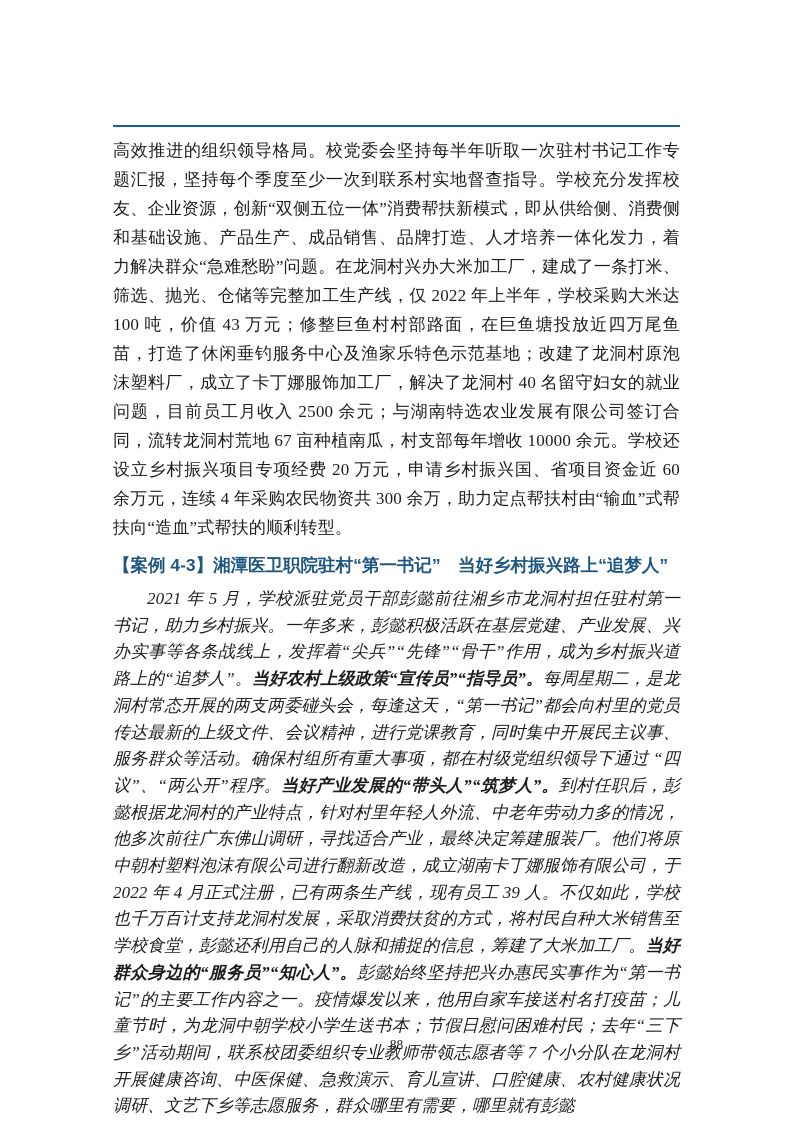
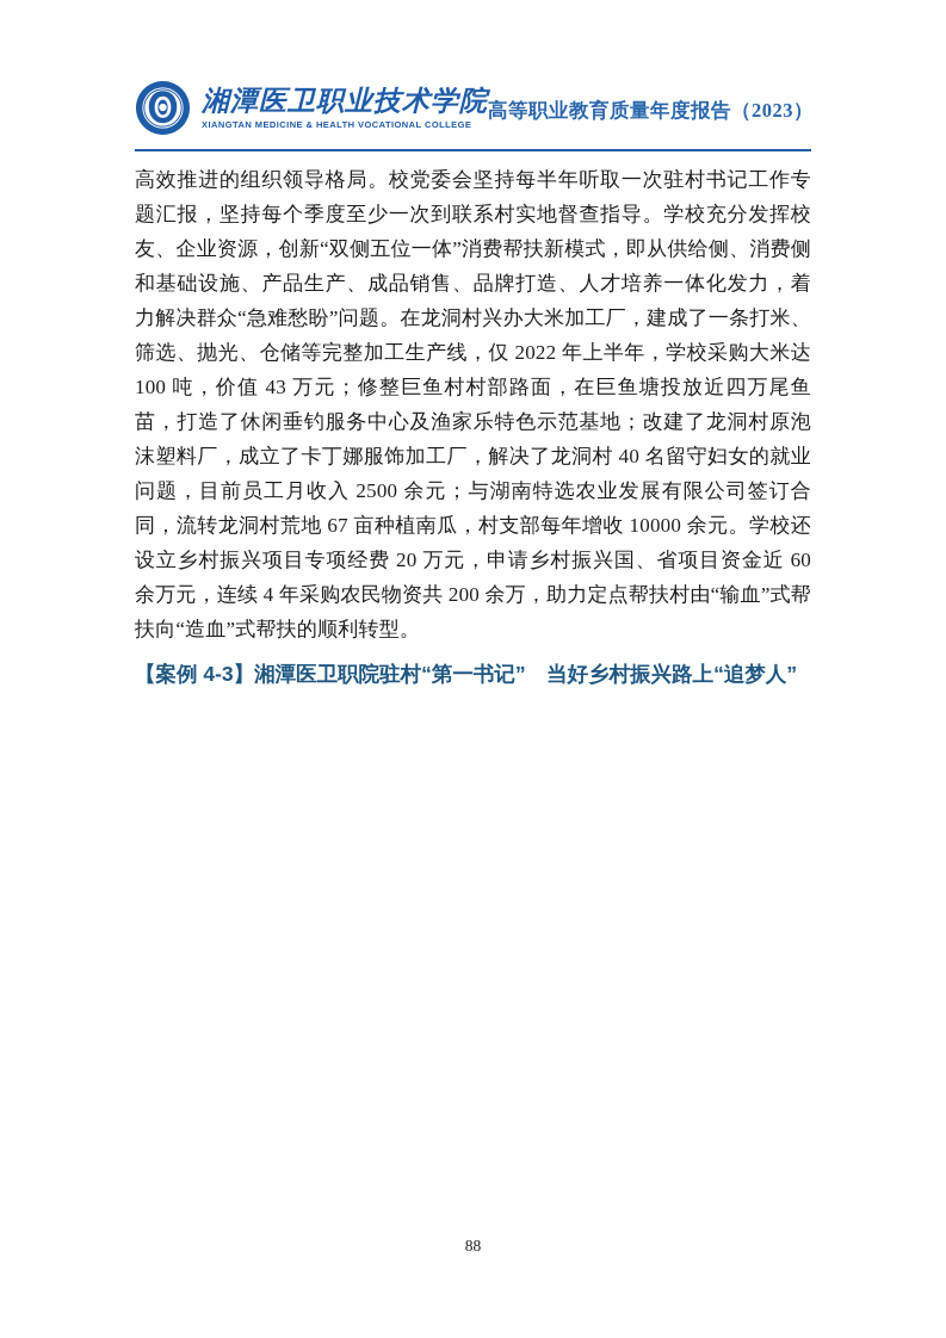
+ 湘潭医卫职业技术学院
+ XIANGTAN MEDICINE & HEALTH VOCATIONAL COLLEGE
+ 高等职业教育质量年度报告（2023）
- 高效推进的组织领导格局。校党委会坚持每半年听取一次驻村书记工作专题汇报，坚持每个季度至少一次到联系村实地督查指导。学校充分发挥校友、企业资源，创新“双侧五位一体”消费帮扶新模式，即从供给侧、消费侧和基础设施、产品生产、成品销售、品牌打造、人才培养一体化发力，着力解决群众“急难愁盼”问题。在龙洞村兴办大米加工厂，建成了一条打米、筛选、抛光、仓储等完整加工生产线，仅 2022 年上半年，学校采购大米达 100 吨，价值 43 万元；修整巨鱼村村部路面，在巨鱼塘投放近四万尾鱼苗，打造了休闲垂钓服务中心及渔家乐特色示范基地；改建了龙洞村原泡沫塑料厂，成立了卡丁娜服饰加工厂，解决了龙洞村 40 名留守妇女的就业问题，目前员工月收入 2500 余元；与湖南特选农业发展有限公司签订合同，流转龙洞村荒地 67 亩种植南瓜，村支部每年增收 10000 余元。学校还设立乡村振兴项目专项经费 20 万元，申请乡村振兴国、省项目资金近 60 余万元，连续 4 年采购农民物资共 300 余万，助力定点帮扶村由“输血”式帮扶向“造血”式帮扶的顺利转型。
+ 高效推进的组织领导格局。校党委会坚持每半年听取一次驻村书记工作专题汇报，坚持每个季度至少一次到联系村实地督查指导。学校充分发挥校友、企业资源，创新“双侧五位一体”消费帮扶新模式，即从供给侧、消费侧和基础设施、产品生产、成品销售、品牌打造、人才培养一体化发力，着力解决群众“急难愁盼”问题。在龙洞村兴办大米加工厂，建成了一条打米、筛选、抛光、仓储等完整加工生产线，仅 2022 年上半年，学校采购大米达 100 吨，价值 43 万元；修整巨鱼村村部路面，在巨鱼塘投放近四万尾鱼苗，打造了休闲垂钓服务中心及渔家乐特色示范基地；改建了龙洞村原泡沫塑料厂，成立了卡丁娜服饰加工厂，解决了龙洞村 40 名留守妇女的就业问题，目前员工月收入 2500 余元；与湖南特选农业发展有限公司签订合同，流转龙洞村荒地 67 亩种植南瓜，村支部每年增收 10000 余元。学校还设立乡村振兴项目专项经费 20 万元，申请乡村振兴国、省项目资金近 60 余万元，连续 4 年采购农民物资共 200 余万，助力定点帮扶村由“输血”式帮扶向“造血”式帮扶的顺利转型。
  【案例 4-3】湘潭医卫职院驻村“第一书记” 当好乡村振兴路上“追梦人”
- 2021 年 5 月，学校派驻党员干部彭懿前往湘乡市龙洞村担任驻村第一书记，助力乡村振兴。一年多来，彭懿积极活跃在基层党建、产业发展、兴办实事等各条战线上，发挥着“尖兵”“先锋”“骨干”作用，成为乡村振兴道路上的“追梦人”。当好农村上级政策“宣传员”“指导员”。每周星期二，是龙洞村常态开展的两支两委碰头会，每逢这天，“第一书记”都会向村里的党员传达最新的上级文件、会议精神，进行党课教育，同时集中开展民主议事、服务群众等活动。确保村组所有重大事项，都在村级党组织领导下通过 “四议”、“两公开”程序。当好产业发展的“带头人”“筑梦人”。到村任职后，彭懿根据龙洞村的产业特点，针对村里年轻人外流、中老年劳动力多的情况，他多次前往广东佛山调研，寻找适合产业，最终决定筹建服装厂。他们将原中朝村塑料泡沫有限公司进行翻新改造，成立湖南卡丁娜服饰有限公司，于 2022 年 4 月正式注册，已有两条生产线，现有员工 39 人。不仅如此，学校也千万百计支持龙洞村发展，采取消费扶贫的方式，将村民自种大米销售至学校食堂，彭懿还利用自己的人脉和捕捉的信息，筹建了大米加工厂。当好群众身边的“服务员”“知心人”。彭懿始终坚持把兴办惠民实事作为“第一书记”的主要工作内容之一。疫情爆发以来，他用自家车接送村名打疫苗；儿童节时，为龙洞中朝学校小学生送书本；节假日慰问困难村民；去年“三下乡”活动期间，联系校团委组织专业教师带领志愿者等 7 个小分队在龙洞村开展健康咨询、中医保健、急救演示、育儿宣讲、口腔健康、农村健康状况调研、文艺下乡等志愿服务，群众哪里有需要，哪里就有彭懿
  88
